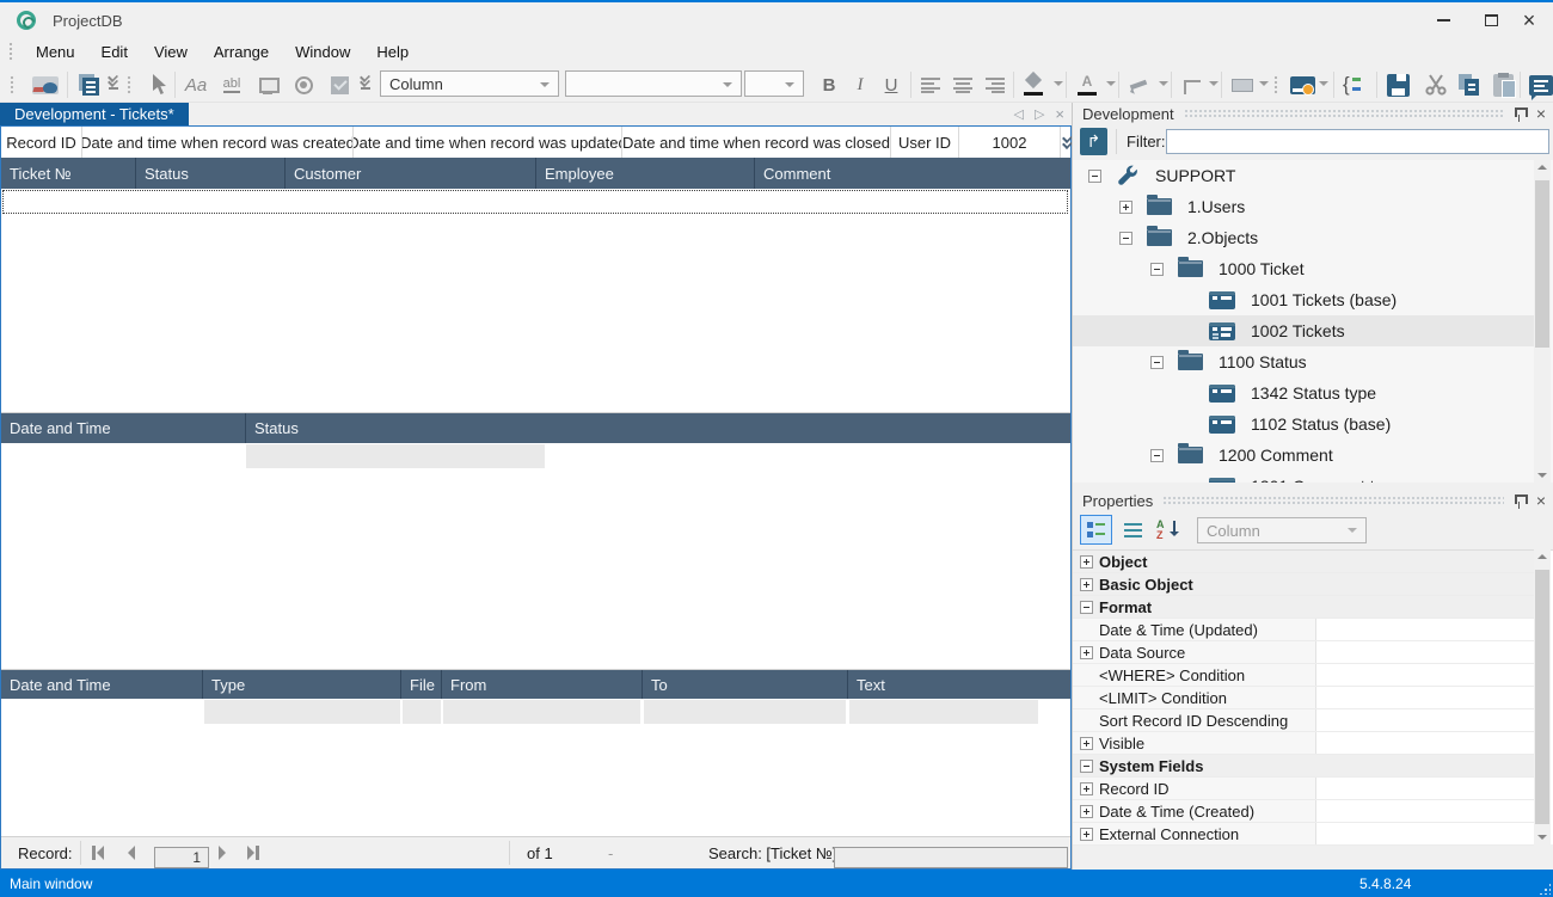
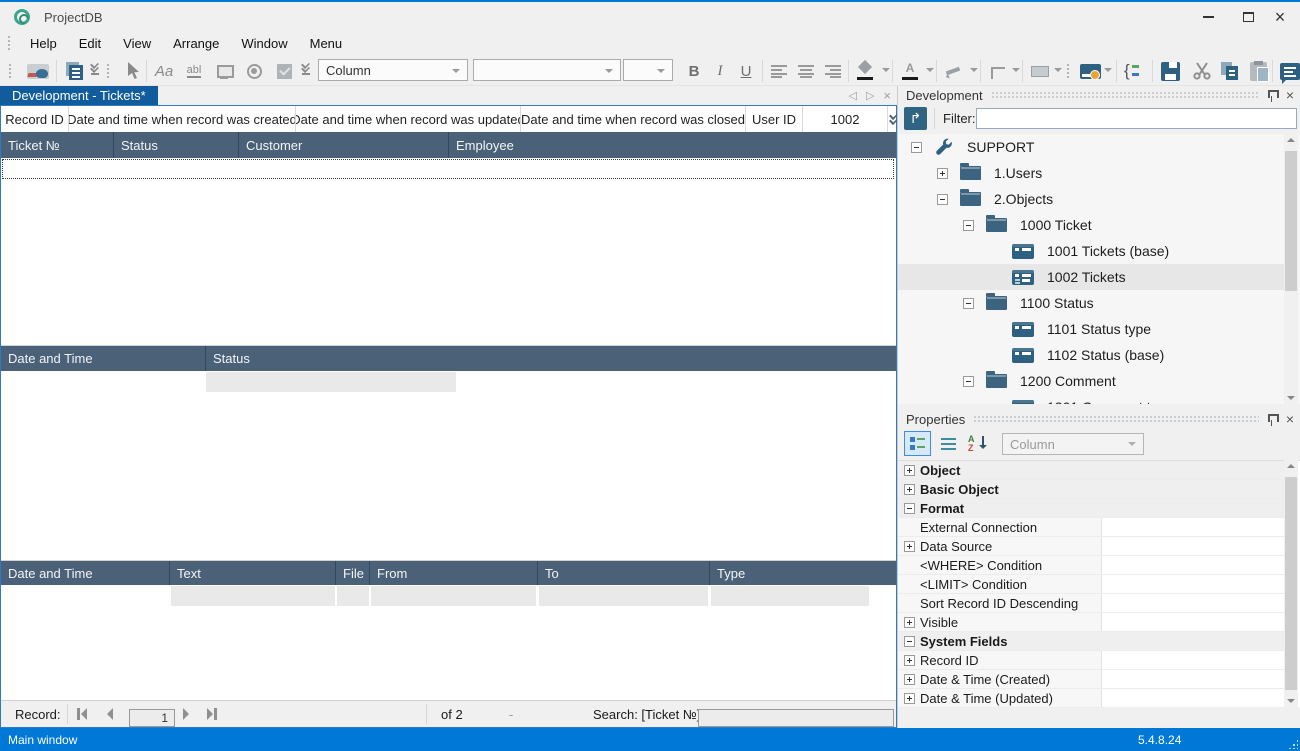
  ProjectDB
  ×
- Menu
+ Help
  Edit
  View
  Arrange
  Window
- Help
+ Menu
  Aa
  abl
  Column
  B
  I
  U
  A
  {
  Development - Tickets*
  ◁
  ▷
  ×
  Record ID
  Date and time when record was created
  Date and time when record was update
  Date and time when record was closed
  User ID
  1002
  Ticket №
  Status
  Customer
  Employee
- Comment
  Date and Time
  Status
  Date and Time
- Type
+ Text
  File
  From
  To
- Text
+ Type
  Record:
  1
- of 1
+ of 2
  -
  Search: [Ticket №
  Development
  ×
  ↱
  Filter:
  SUPPORT
  1.Users
  2.Objects
  1000 Ticket
  1001 Tickets (base)
  1002 Tickets
  1100 Status
- 1342 Status type
+ 1101 Status type
  1102 Status (base)
  1200 Comment
  Properties
  ×
  A
  Z
  Column
  Object
  Basic Object
  Format
- Date & Time (Updated)
+ External Connection
  Data Source
  <WHERE> Condition
  <LIMIT> Condition
  Sort Record ID Descending
  Visible
  System Fields
  Record ID
  Date & Time (Created)
- External Connection
+ Date & Time (Updated)
  Main window
  5.4.8.24
